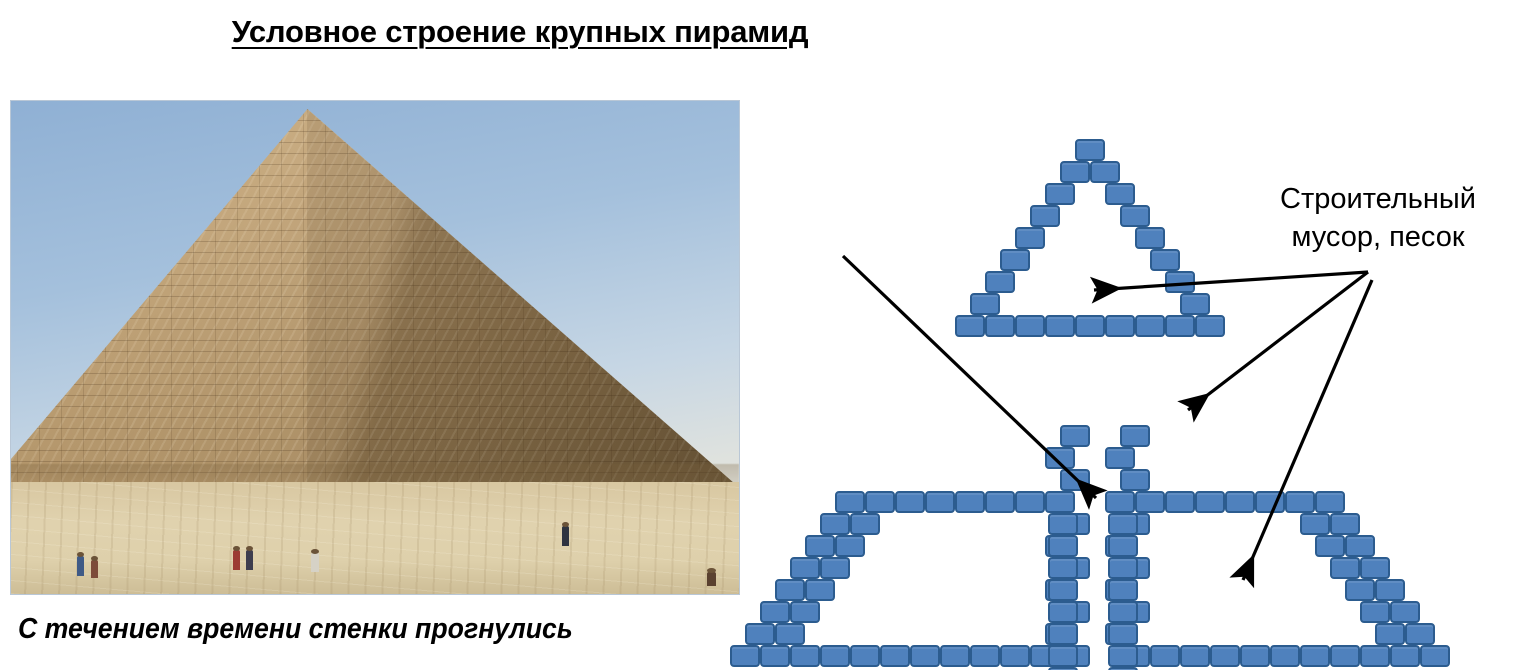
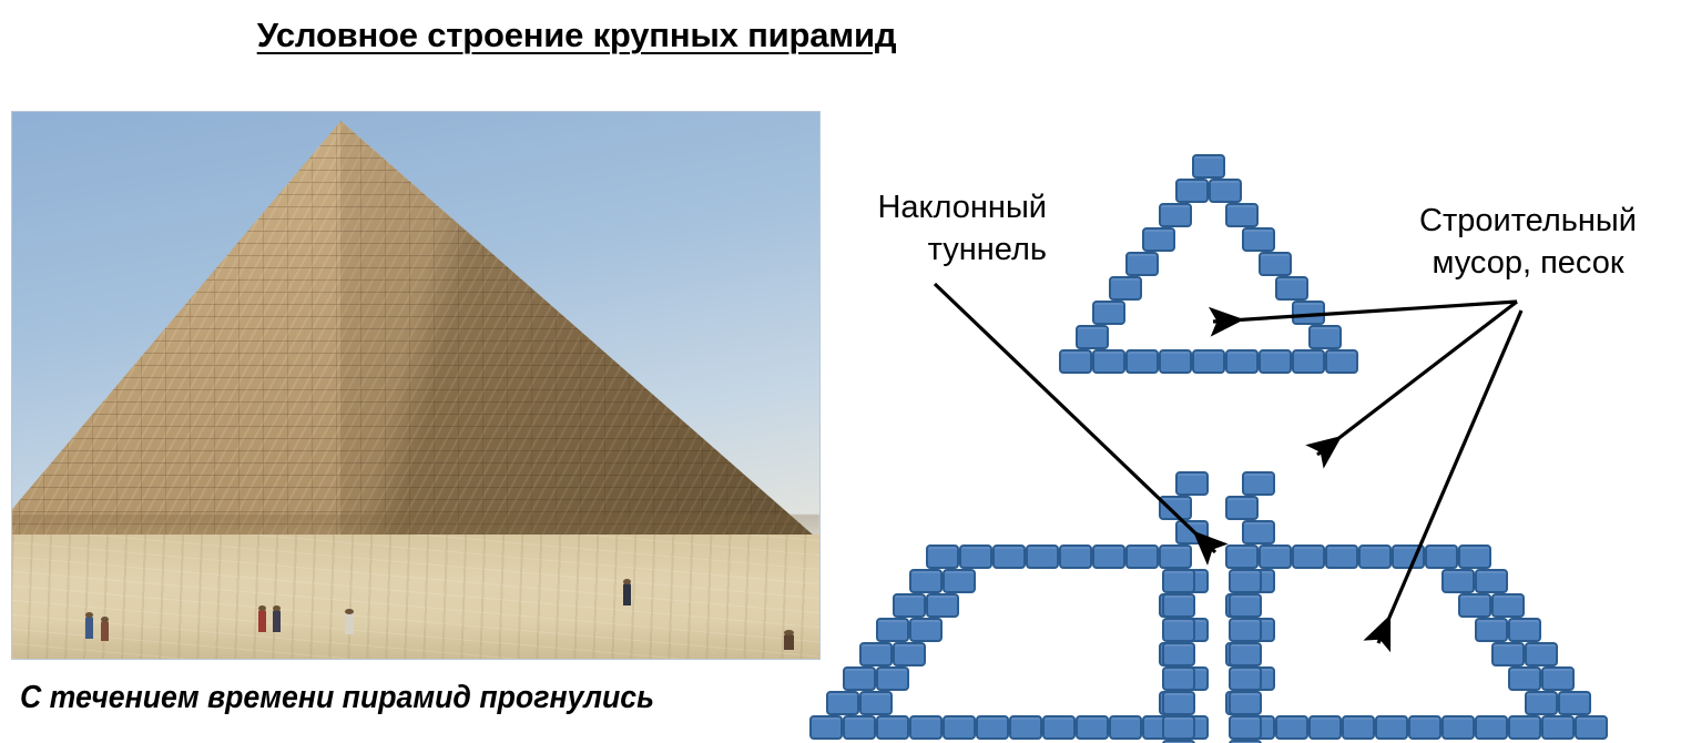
  Условное строение крупных пирамид
- С течением времени стенки прогнулись
+ С течением времени пирамид прогнулись
+ Наклонный
+ туннель
  Строительный
  мусор, песок
